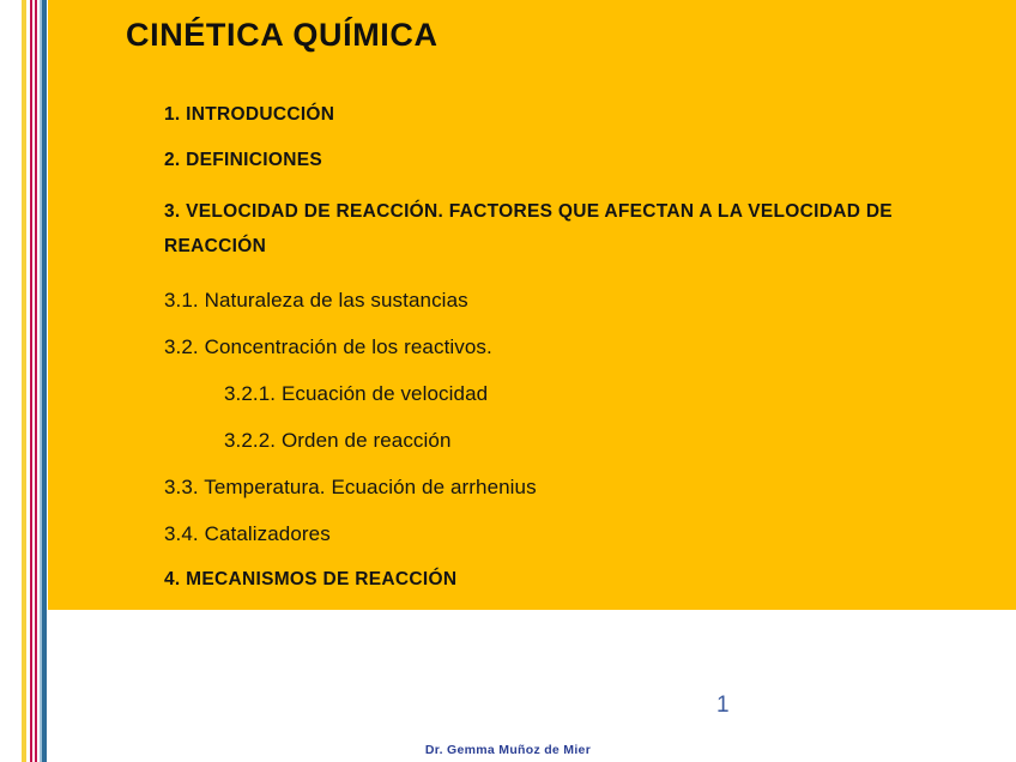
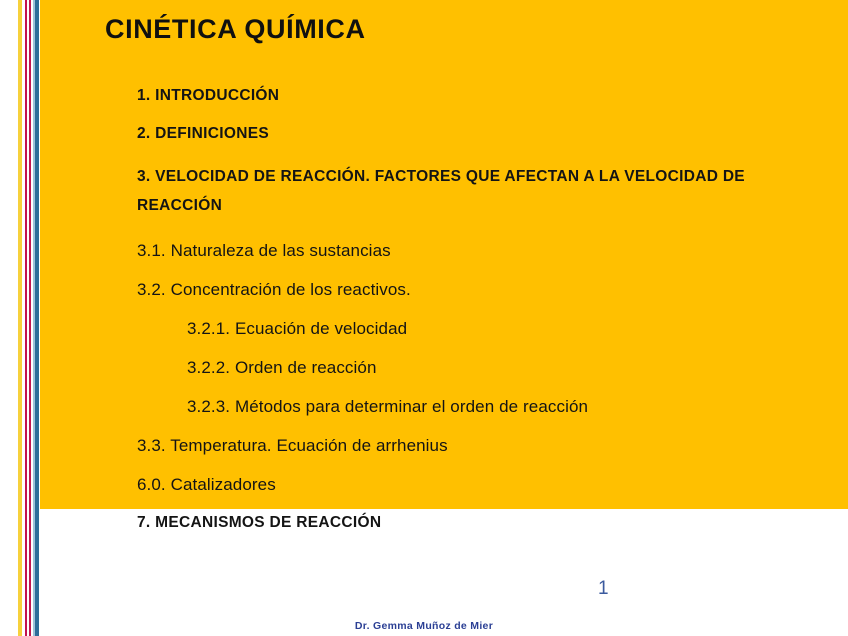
  CINÉTICA QUÍMICA
  1. INTRODUCCIÓN
  2. DEFINICIONES
  3. VELOCIDAD DE REACCIÓN. FACTORES QUE AFECTAN A LA VELOCIDAD DE
  REACCIÓN
  3.1. Naturaleza de las sustancias
  3.2. Concentración de los reactivos.
  3.2.1. Ecuación de velocidad
  3.2.2. Orden de reacción
+ 3.2.3. Métodos para determinar el orden de reacción
  3.3. Temperatura. Ecuación de arrhenius
- 3.4. Catalizadores
+ 6.0. Catalizadores
- 4. MECANISMOS DE REACCIÓN
+ 7. MECANISMOS DE REACCIÓN
  1
  Dr. Gemma Muñoz de Mier
